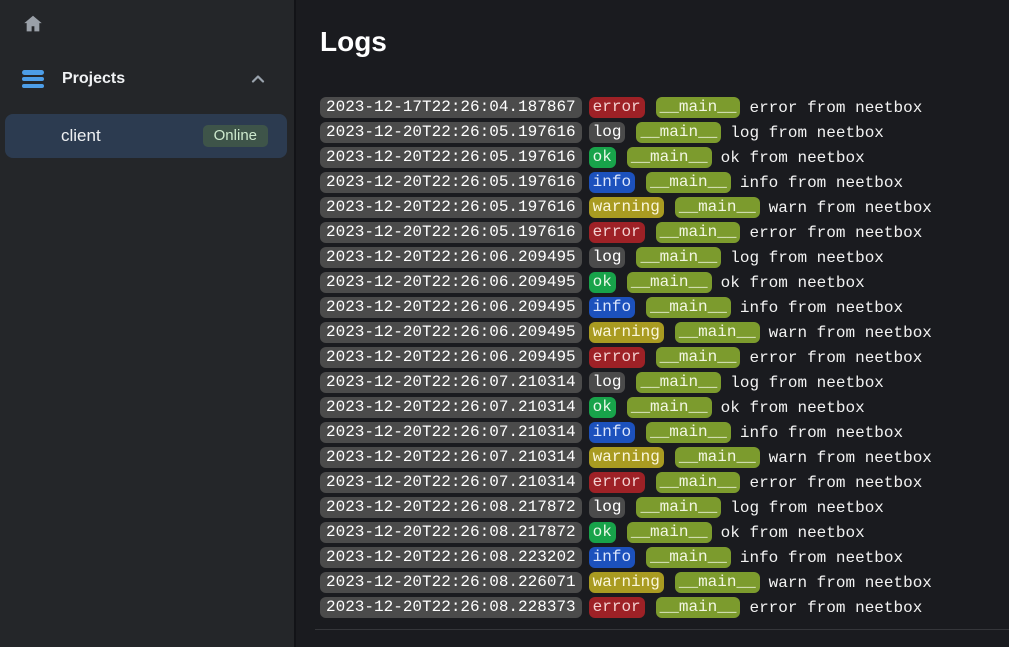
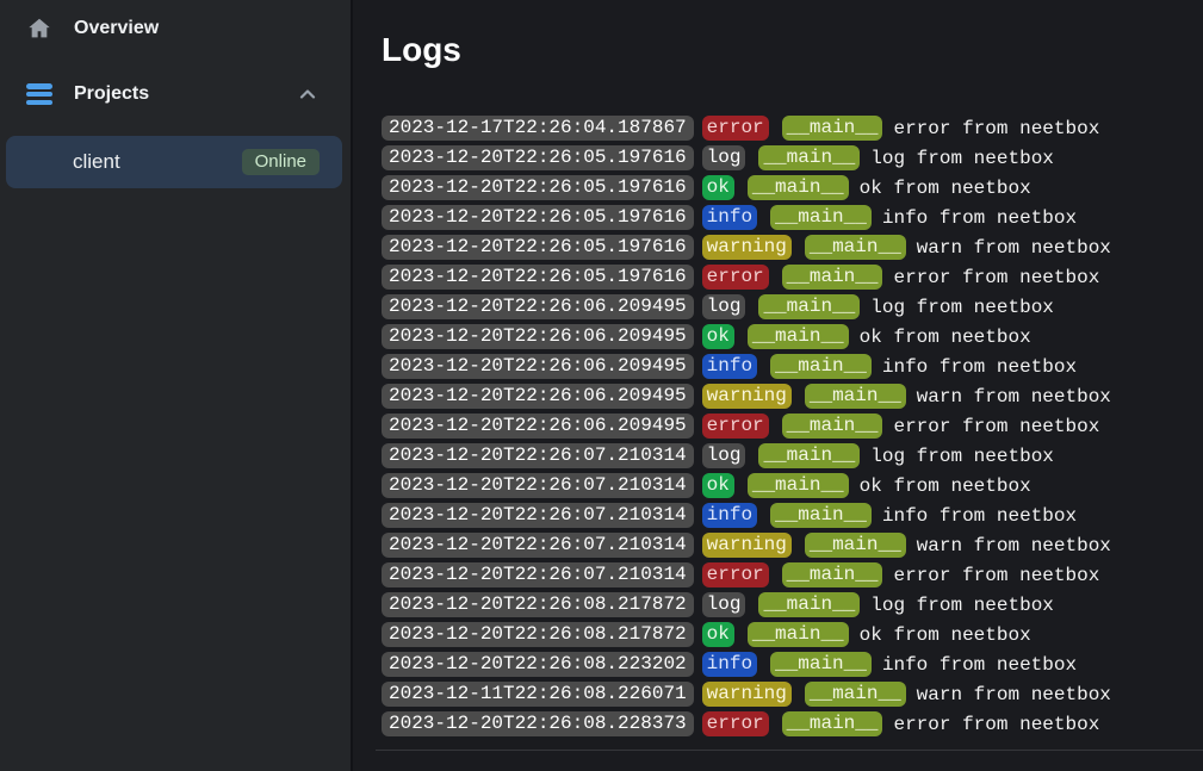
+ Overview
  Projects
  client
  Online
  Logs
  2023-12-17T22:26:04.187867
  error
  __main__
  error from neetbox
  2023-12-20T22:26:05.197616
  log
  __main__
  log from neetbox
  2023-12-20T22:26:05.197616
  ok
  __main__
  ok from neetbox
  2023-12-20T22:26:05.197616
  info
  __main__
  info from neetbox
  2023-12-20T22:26:05.197616
  warning
  __main__
  warn from neetbox
  2023-12-20T22:26:05.197616
  error
  __main__
  error from neetbox
  2023-12-20T22:26:06.209495
  log
  __main__
  log from neetbox
  2023-12-20T22:26:06.209495
  ok
  __main__
  ok from neetbox
  2023-12-20T22:26:06.209495
  info
  __main__
  info from neetbox
  2023-12-20T22:26:06.209495
  warning
  __main__
  warn from neetbox
  2023-12-20T22:26:06.209495
  error
  __main__
  error from neetbox
  2023-12-20T22:26:07.210314
  log
  __main__
  log from neetbox
  2023-12-20T22:26:07.210314
  ok
  __main__
  ok from neetbox
  2023-12-20T22:26:07.210314
  info
  __main__
  info from neetbox
  2023-12-20T22:26:07.210314
  warning
  __main__
  warn from neetbox
  2023-12-20T22:26:07.210314
  error
  __main__
  error from neetbox
  2023-12-20T22:26:08.217872
  log
  __main__
  log from neetbox
  2023-12-20T22:26:08.217872
  ok
  __main__
  ok from neetbox
  2023-12-20T22:26:08.223202
  info
  __main__
  info from neetbox
- 2023-12-20T22:26:08.226071
+ 2023-12-11T22:26:08.226071
  warning
  __main__
  warn from neetbox
  2023-12-20T22:26:08.228373
  error
  __main__
  error from neetbox
